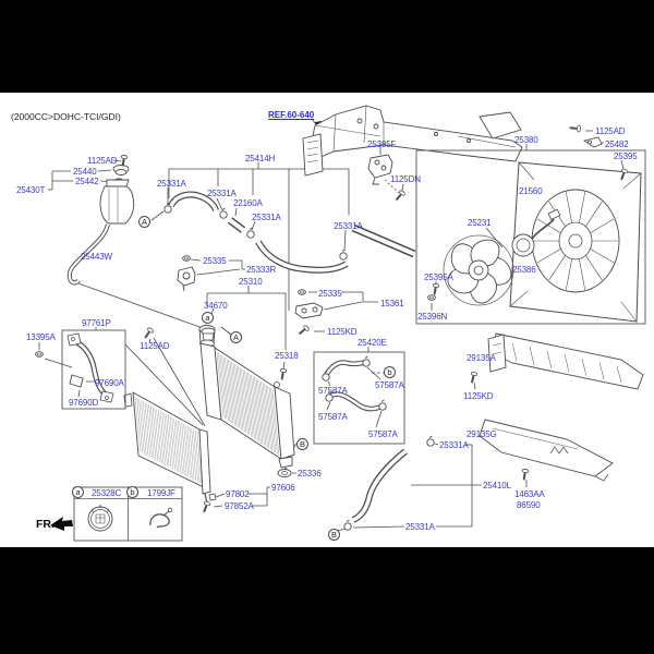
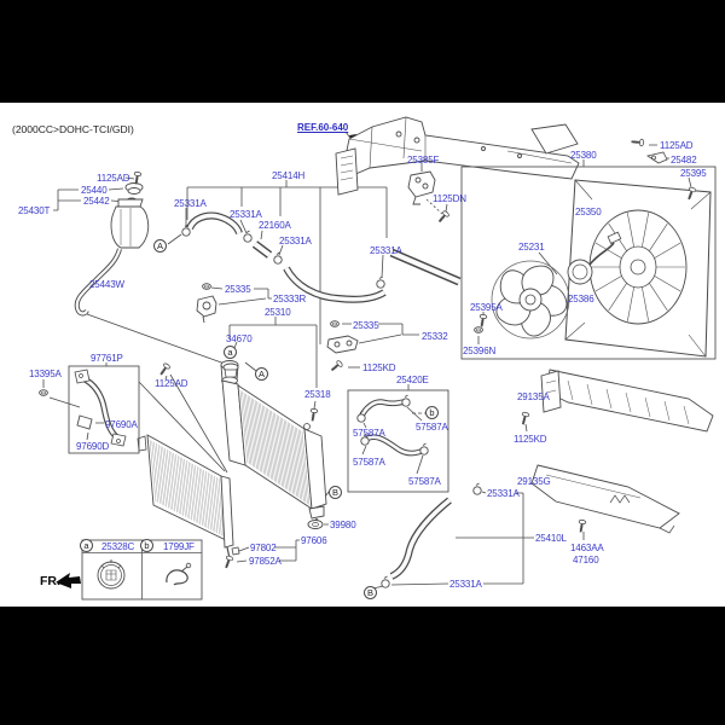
  (2000CC>DOHC-TCI/GDI)
  REF.60-640
  FR.
  1125AD
  25440
  25442
  25430T
  25443W
  25331A
  25331A
  22160A
  25331A
  25414H
  25385F
  1125DN
  25380
  1125AD
  25482
  25395
- 21560
+ 25350
  25231
  25386
  25395A
  25396N
  25331A
  25335
  25333R
  25310
  34670
  25335
- 15361
+ 25332
  1125KD
  25420E
  25318
  57587A
  57587A
  57587A
  57587A
  13395A
  97761P
  1125AD
  97690A
  97690D
- 25336
+ 39980
  97606
  97802
  97852A
  29135A
  1125KD
  29135G
  25331A
  25410L
  1463AA
- 86590
+ 47160
  25331A
  25328C
  1799JF
  A
  A
  a
  b
  B
  B
  a
  b
